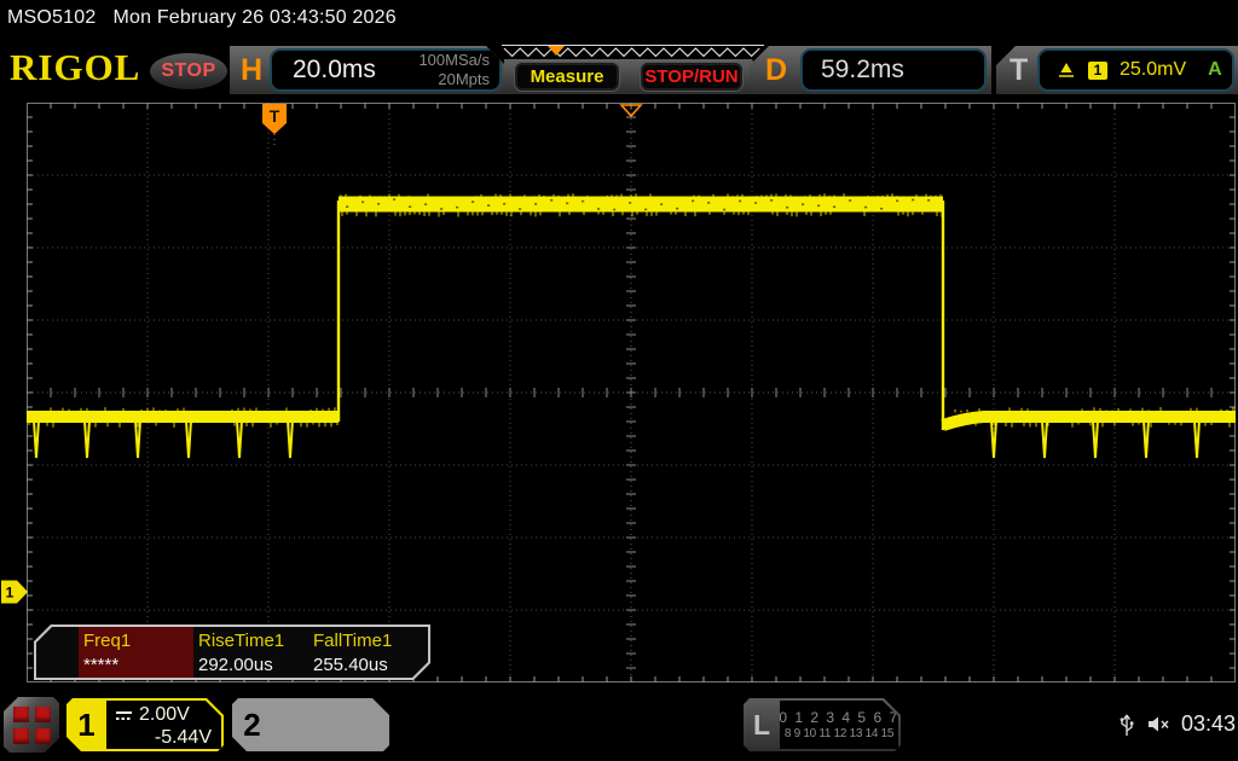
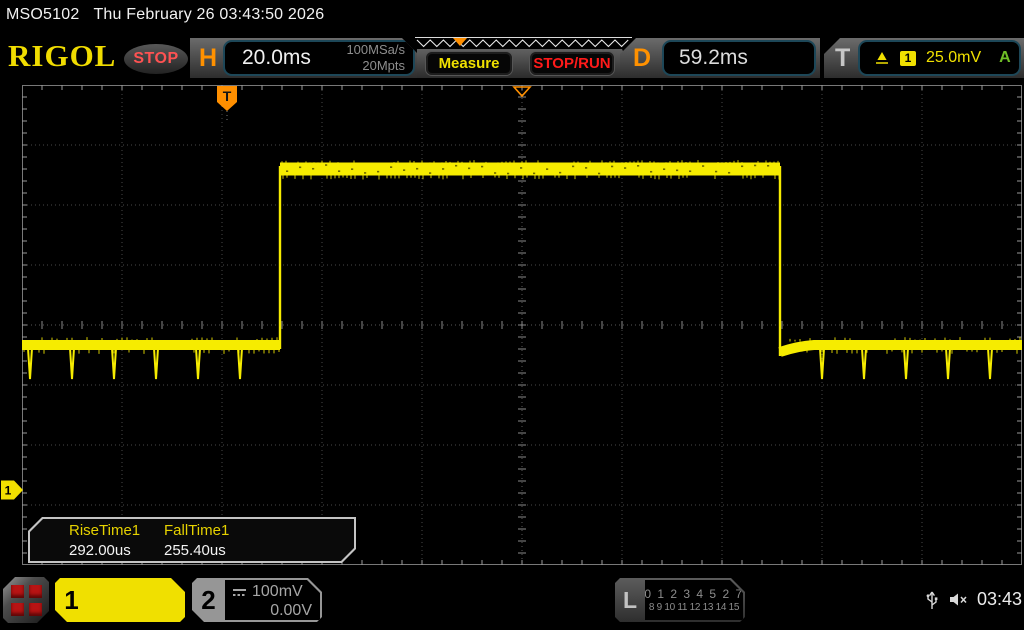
- MSO5102 Mon February 26 03:43:50 2026
+ MSO5102 Thu February 26 03:43:50 2026
  RIGOL
  STOP
  H
  20.0ms
  100MSa/s
  20Mpts
  Measure
  STOP/RUN
  D
  59.2ms
  T
  1
  25.0mV
  A
  T
  1
- Freq1
- *****
  RiseTime1
  292.00us
  FallTime1
  255.40us
  1
- 2.00V
- -5.44V
  2
+ 100mV
+ 0.00V
  L
- 0 1 2 3 4 5 6 7
+ 0 1 2 3 4 5 2 7
  8 9 10 11 12 13 14 15
  03:43
